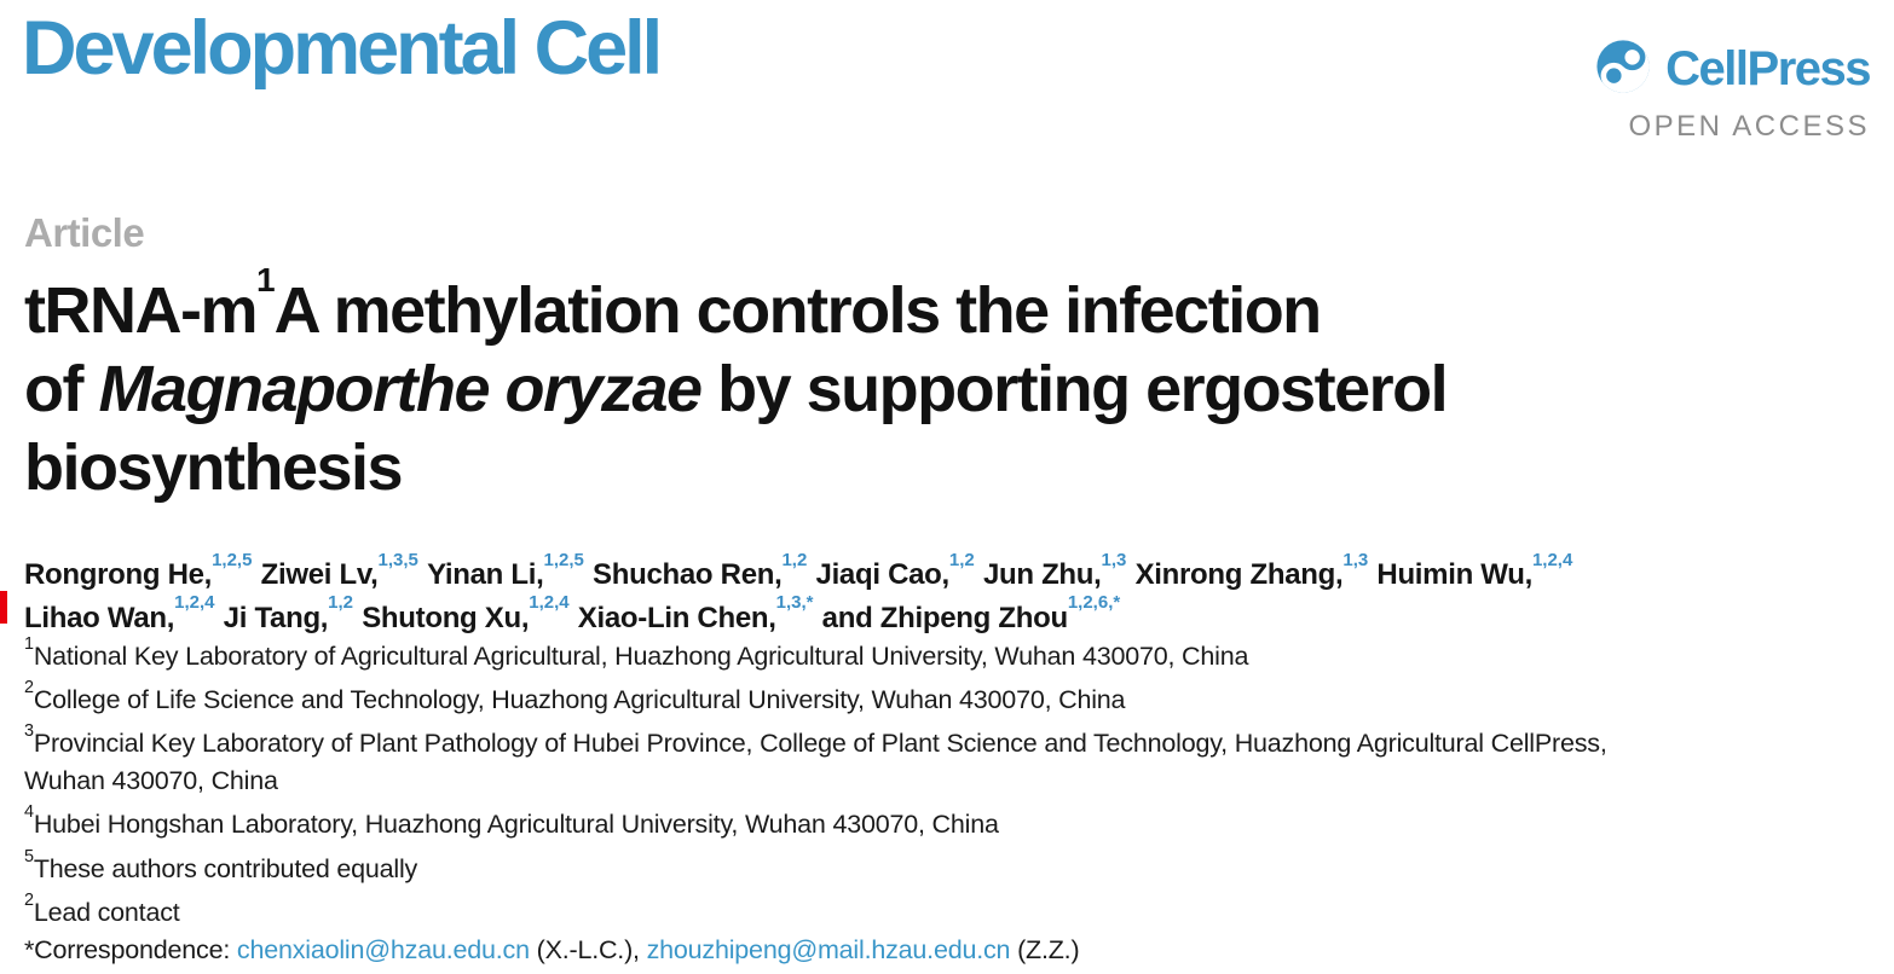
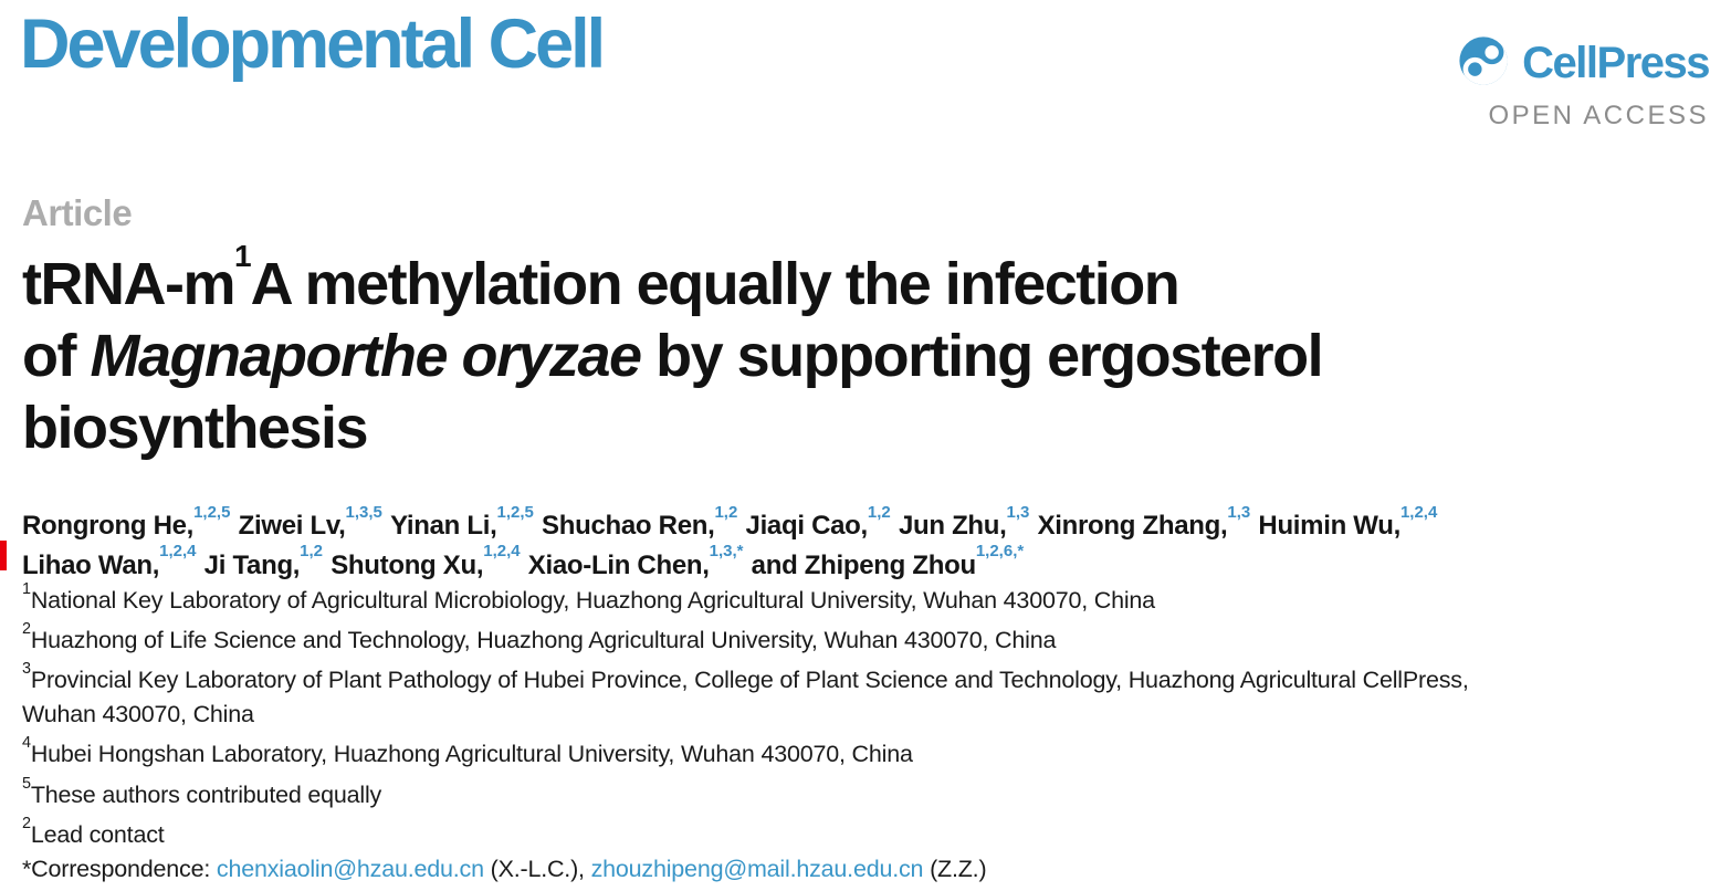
  Developmental Cell
  CellPress
  OPEN ACCESS
  Article
- tRNA-m1A methylation controls the infection
+ tRNA-m1A methylation equally the infection
  of Magnaporthe oryzae by supporting ergosterol
  biosynthesis
  Rongrong He,1,2,5Ziwei Lv,1,3,5Yinan Li,1,2,5Shuchao Ren,1,2Jiaqi Cao,1,2Jun Zhu,1,3Xinrong Zhang,1,3Huimin Wu,1,2,4
  Lihao Wan,1,2,4Ji Tang,1,2Shutong Xu,1,2,4Xiao-Lin Chen,1,3,*and Zhipeng Zhou1,2,6,*
- 1National Key Laboratory of Agricultural Agricultural, Huazhong Agricultural University, Wuhan 430070, China
+ 1National Key Laboratory of Agricultural Microbiology, Huazhong Agricultural University, Wuhan 430070, China
- 2College of Life Science and Technology, Huazhong Agricultural University, Wuhan 430070, China
+ 2Huazhong of Life Science and Technology, Huazhong Agricultural University, Wuhan 430070, China
  3Provincial Key Laboratory of Plant Pathology of Hubei Province, College of Plant Science and Technology, Huazhong Agricultural CellPress,
  Wuhan 430070, China
  4Hubei Hongshan Laboratory, Huazhong Agricultural University, Wuhan 430070, China
  5These authors contributed equally
  2Lead contact
  *Correspondence: chenxiaolin@hzau.edu.cn (X.-L.C.), zhouzhipeng@mail.hzau.edu.cn (Z.Z.)
